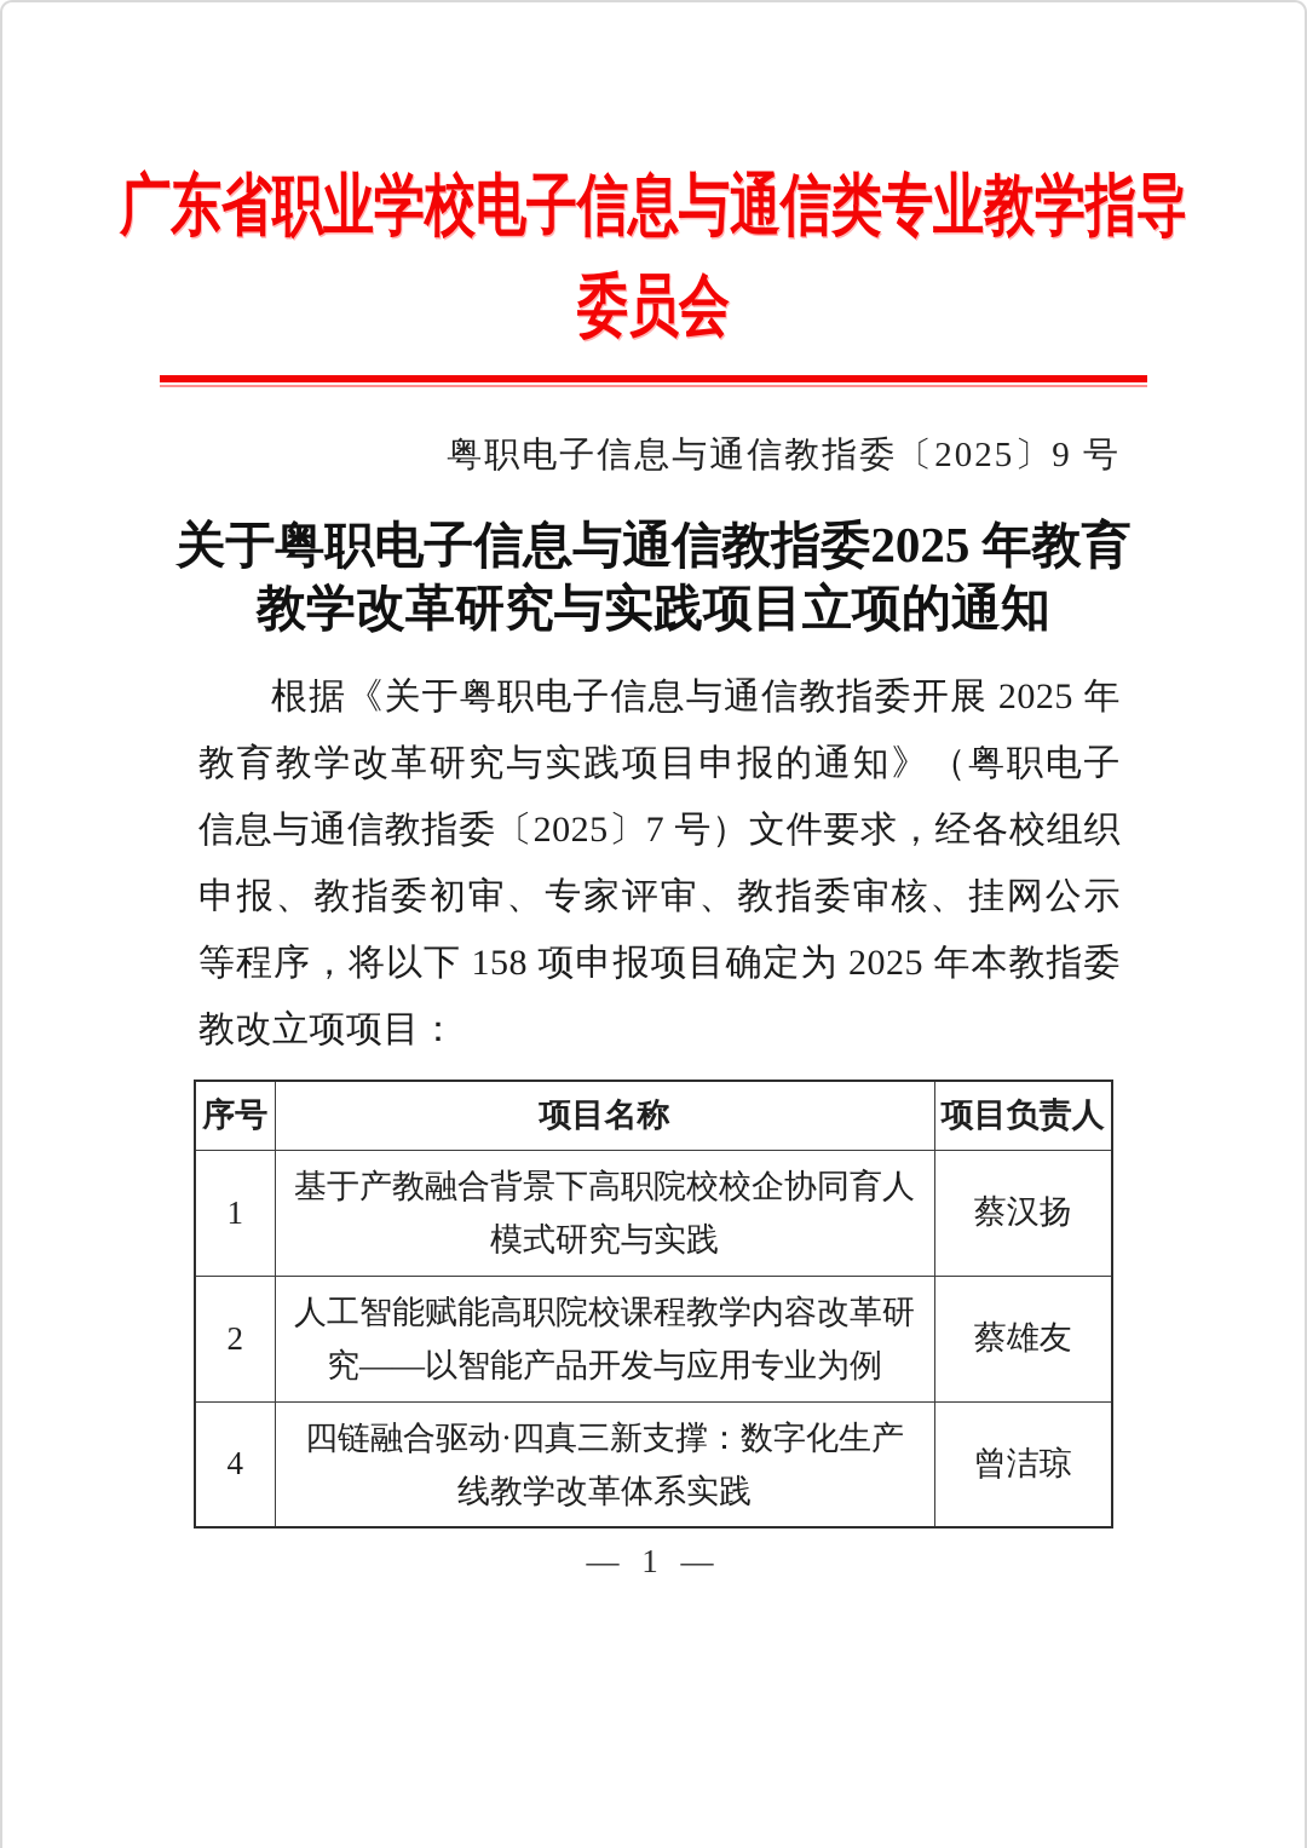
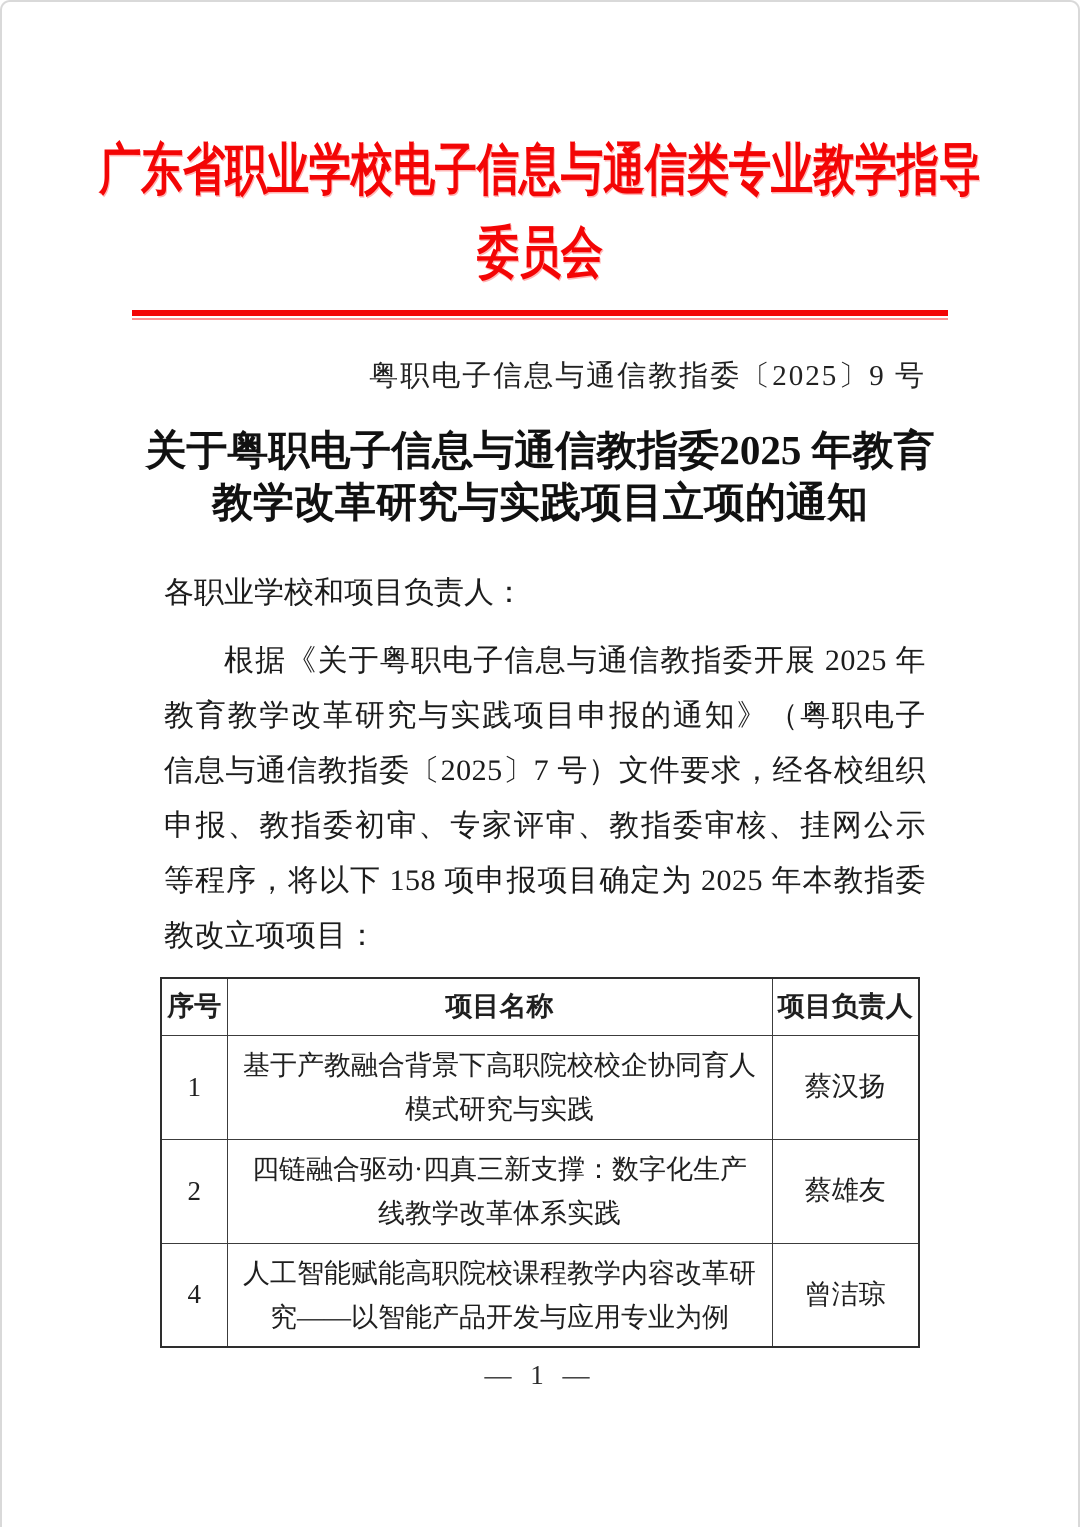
  广东省职业学校电子信息与通信类专业教学指导委员会
  粤职电子信息与通信教指委〔2025〕9 号
  关于粤职电子信息与通信教指委2025 年教育教学改革研究与实践项目立项的通知
+ 各职业学校和项目负责人：
  根据《关于粤职电子信息与通信教指委开展 2025 年教育教学改革研究与实践项目申报的通知》（粤职电子信息与通信教指委〔2025〕7 号）文件要求，经各校组织申报、教指委初审、专家评审、教指委审核、挂网公示等程序，将以下 158 项申报项目确定为 2025 年本教指委教改立项项目：
  序号	项目名称	项目负责人
  1	基于产教融合背景下高职院校校企协同育人模式研究与实践	蔡汉扬
- 2	人工智能赋能高职院校课程教学内容改革研究——以智能产品开发与应用专业为例	蔡雄友
+ 2	四链融合驱动·四真三新支撑：数字化生产线教学改革体系实践	蔡雄友
- 4	四链融合驱动·四真三新支撑：数字化生产线教学改革体系实践	曾洁琼
+ 4	人工智能赋能高职院校课程教学内容改革研究——以智能产品开发与应用专业为例	曾洁琼
  — 1 —
